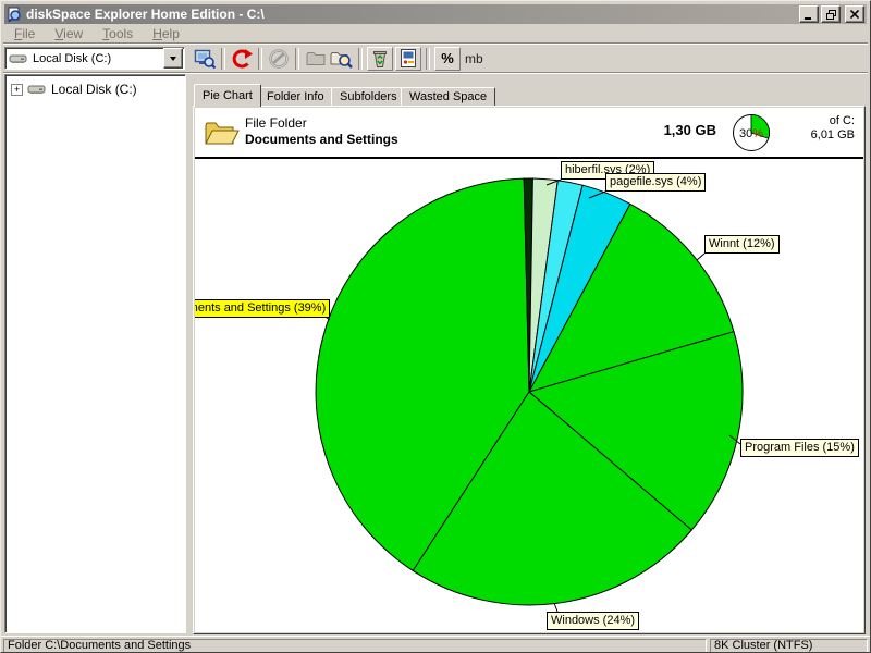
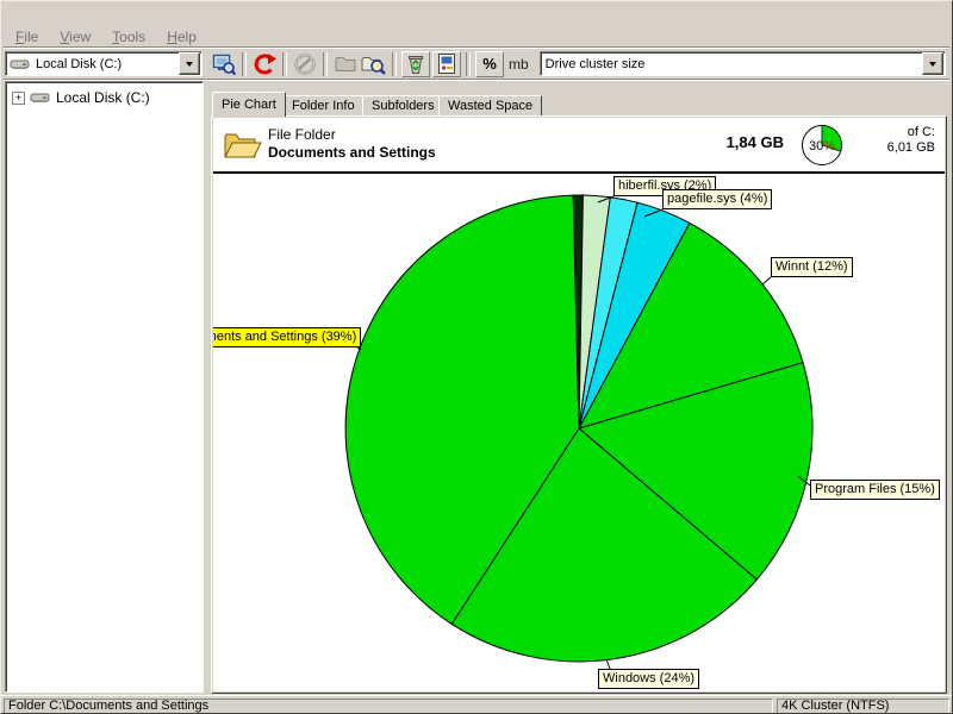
- diskSpace Explorer Home Edition - C:\
  File
  View
  Tools
  Help
  Local Disk (C:)
  %
  mb
+ Drive cluster size
  +
  Local Disk (C:)
  Pie Chart
  Folder Info
  Subfolders
  Wasted Space
  File Folder
  Documents and Settings
- 1,30 GB
+ 1,84 GB
  30%
  of C:
  6,01 GB
  hiberfil.sys (2%)
  pagefile.sys (4%)
  Winnt (12%)
  Program Files (15%)
  Windows (24%)
  ents and Settings (39%)
  Folder C:\Documents and Settings
- 8K Cluster (NTFS)
+ 4K Cluster (NTFS)
